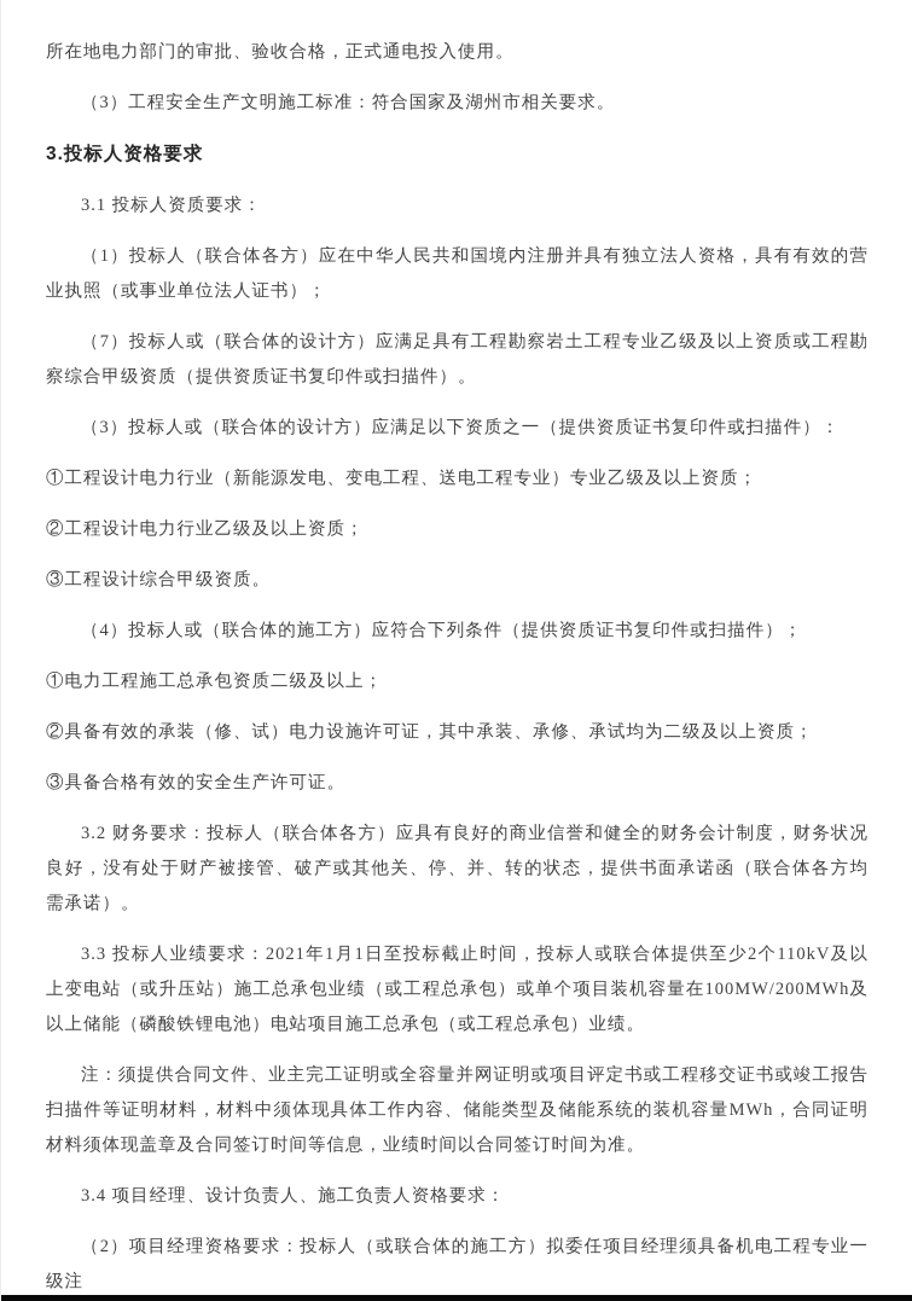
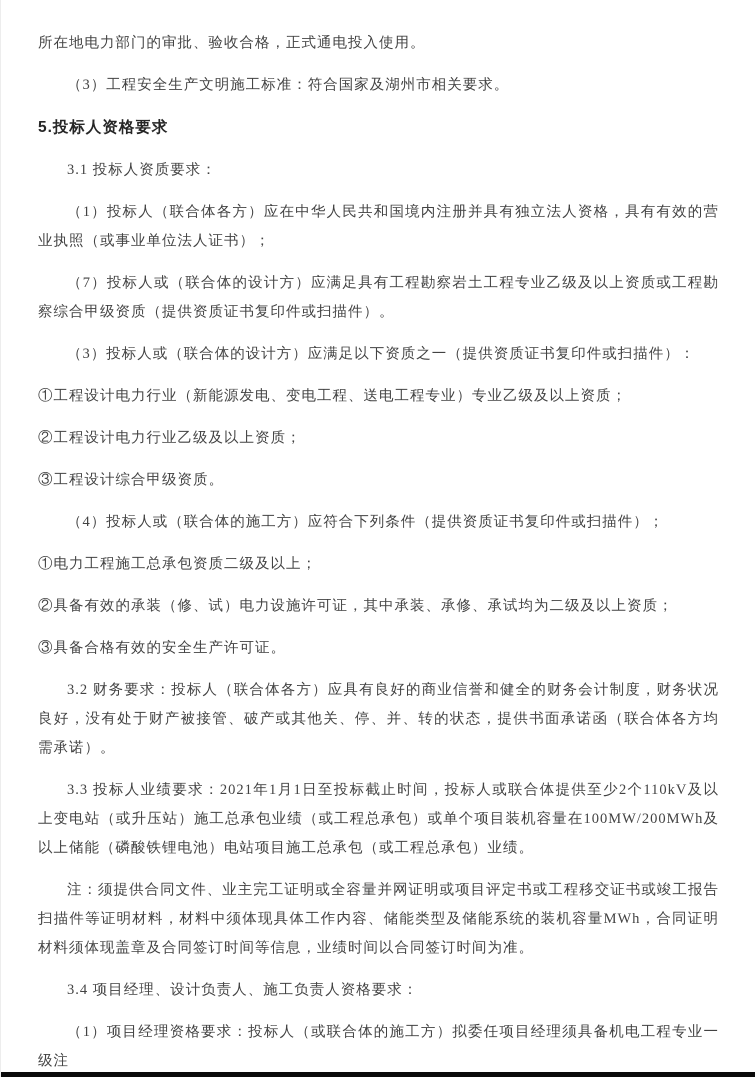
  所在地电力部门的审批、验收合格，正式通电投入使用。
  （3）工程安全生产文明施工标准：符合国家及湖州市相关要求。
- 3.投标人资格要求
+ 5.投标人资格要求
  3.1 投标人资质要求：
  （1）投标人（联合体各方）应在中华人民共和国境内注册并具有独立法人资格，具有有效的营业执照（或事业单位法人证书）；
  （7）投标人或（联合体的设计方）应满足具有工程勘察岩土工程专业乙级及以上资质或工程勘察综合甲级资质（提供资质证书复印件或扫描件）。
  （3）投标人或（联合体的设计方）应满足以下资质之一（提供资质证书复印件或扫描件）：
  ①工程设计电力行业（新能源发电、变电工程、送电工程专业）专业乙级及以上资质；
  ②工程设计电力行业乙级及以上资质；
  ③工程设计综合甲级资质。
  （4）投标人或（联合体的施工方）应符合下列条件（提供资质证书复印件或扫描件）；
  ①电力工程施工总承包资质二级及以上；
  ②具备有效的承装（修、试）电力设施许可证，其中承装、承修、承试均为二级及以上资质；
  ③具备合格有效的安全生产许可证。
  3.2 财务要求：投标人（联合体各方）应具有良好的商业信誉和健全的财务会计制度，财务状况良好，没有处于财产被接管、破产或其他关、停、并、转的状态，提供书面承诺函（联合体各方均需承诺）。
  3.3 投标人业绩要求：2021年1月1日至投标截止时间，投标人或联合体提供至少2个110kV及以上变电站（或升压站）施工总承包业绩（或工程总承包）或单个项目装机容量在100MW/200MWh及以上储能（磷酸铁锂电池）电站项目施工总承包（或工程总承包）业绩。
  注：须提供合同文件、业主完工证明或全容量并网证明或项目评定书或工程移交证书或竣工报告扫描件等证明材料，材料中须体现具体工作内容、储能类型及储能系统的装机容量MWh，合同证明材料须体现盖章及合同签订时间等信息，业绩时间以合同签订时间为准。
  3.4 项目经理、设计负责人、施工负责人资格要求：
- （2）项目经理资格要求：投标人（或联合体的施工方）拟委任项目经理须具备机电工程专业一级注
+ （1）项目经理资格要求：投标人（或联合体的施工方）拟委任项目经理须具备机电工程专业一级注
